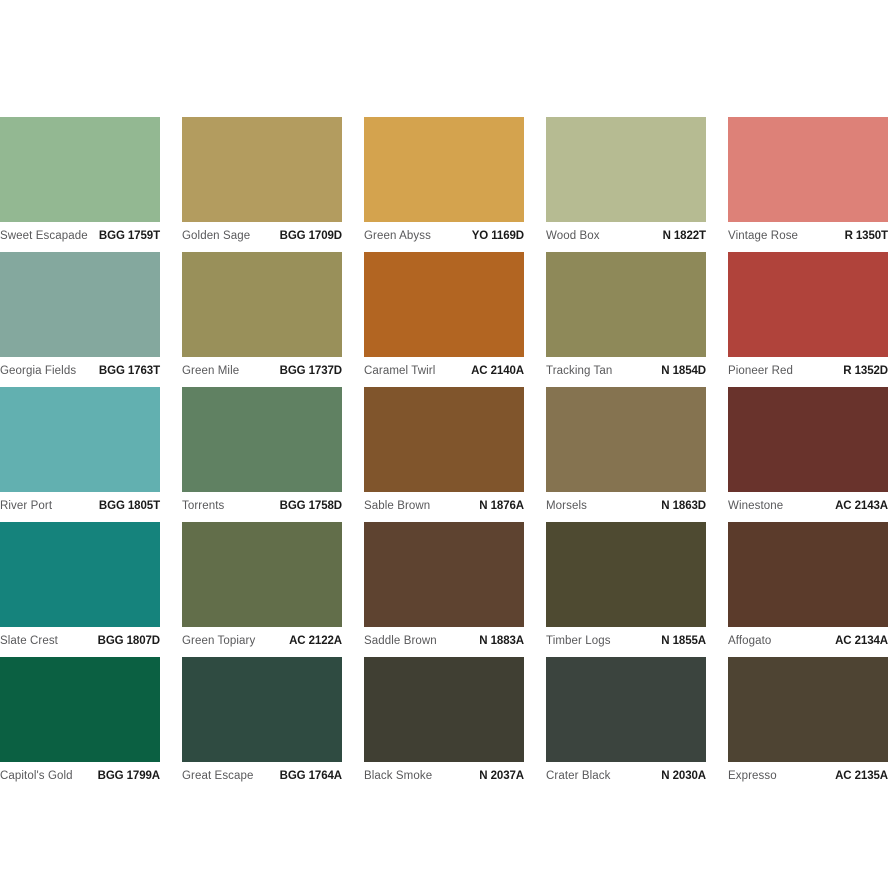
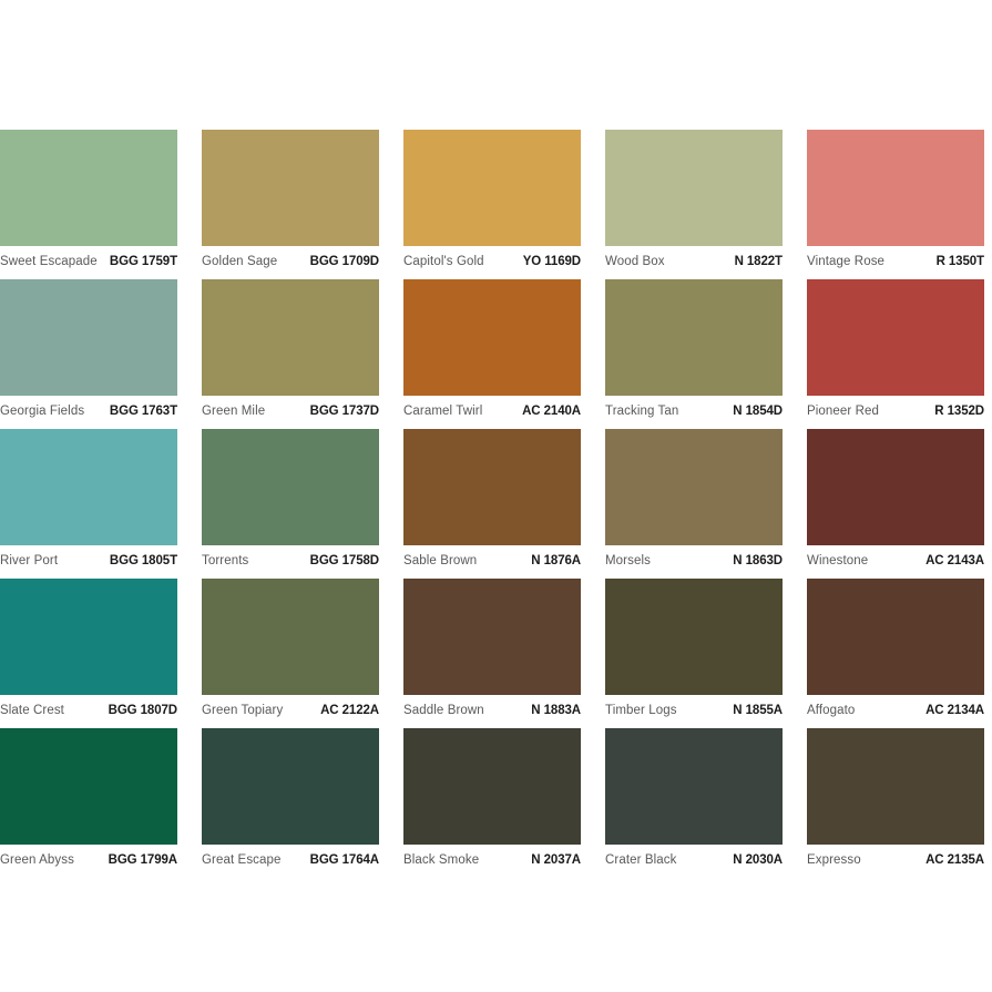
  Sweet Escapade
  BGG 1759T
  Golden Sage
  BGG 1709D
- Green Abyss
+ Capitol's Gold
  YO 1169D
  Wood Box
  N 1822T
  Vintage Rose
  R 1350T
  Georgia Fields
  BGG 1763T
  Green Mile
  BGG 1737D
  Caramel Twirl
  AC 2140A
  Tracking Tan
  N 1854D
  Pioneer Red
  R 1352D
  River Port
  BGG 1805T
  Torrents
  BGG 1758D
  Sable Brown
  N 1876A
  Morsels
  N 1863D
  Winestone
  AC 2143A
  Slate Crest
  BGG 1807D
  Green Topiary
  AC 2122A
  Saddle Brown
  N 1883A
  Timber Logs
  N 1855A
  Affogato
  AC 2134A
- Capitol's Gold
+ Green Abyss
  BGG 1799A
  Great Escape
  BGG 1764A
  Black Smoke
  N 2037A
  Crater Black
  N 2030A
  Expresso
  AC 2135A
